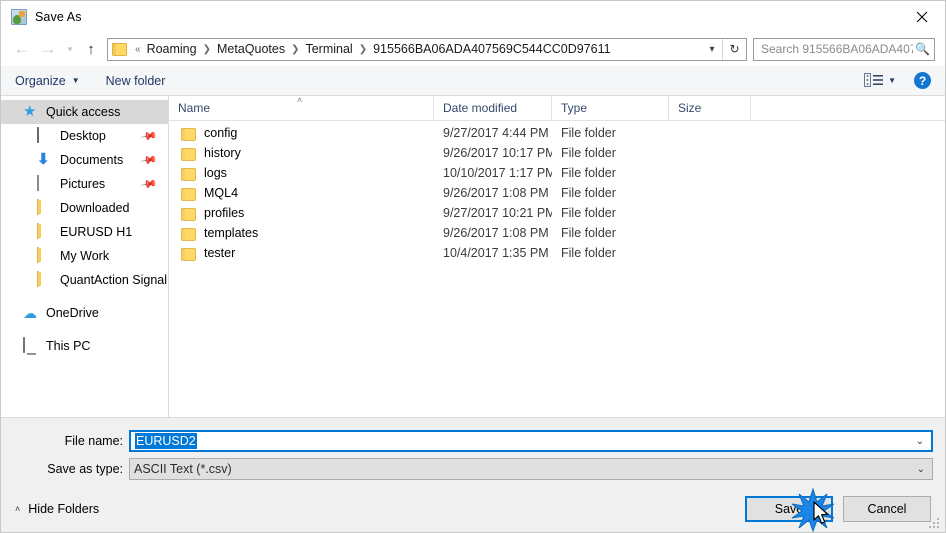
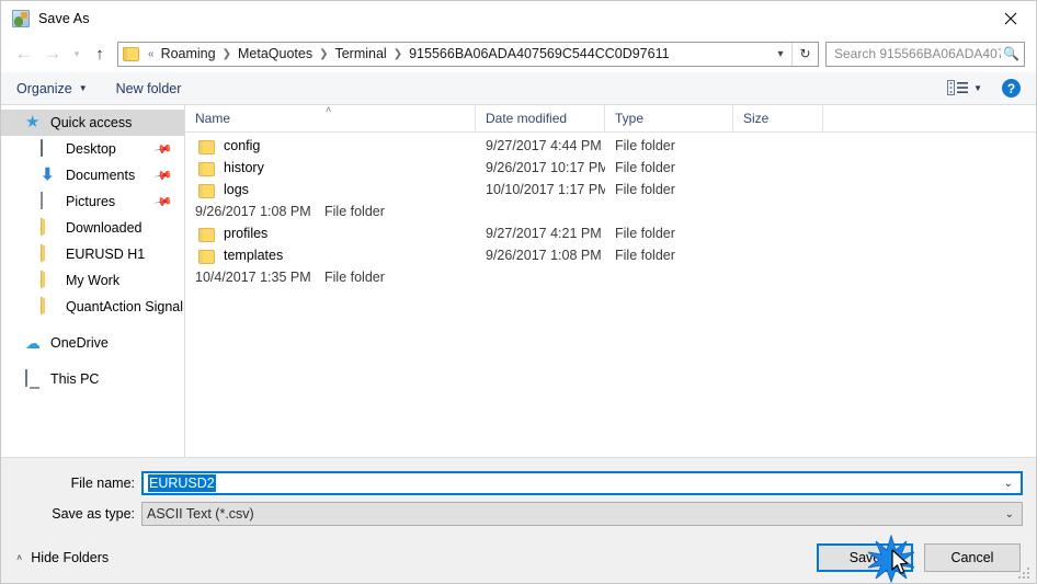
  Save As
  ←
  →
  ▾
  ↑
  «
  Roaming
  ❯
  MetaQuotes
  ❯
  Terminal
  ❯
  915566BA06ADA407569C544CC0D97611
  ▾
  ↻
  Search 915566BA06ADA40
  🔍
  Organize
  ▼
  New folder
  ▼
  ?
  ★
  Quick access
  Desktop
  ⬇
  Documents
  Pictures
  Downloaded
  EURUSD H1
  My Work
  QuantAction Signal
  ☁
  OneDrive
  This PC
  Name
  Date modified
  Type
  Size
  ˄
  config
  9/27/2017 4:44 PM
  File folder
  history
  9/26/2017 10:17 PM
  File folder
  logs
  10/10/2017 1:17 PM
  File folder
- MQL4
  9/26/2017 1:08 PM
  File folder
  profiles
- 9/27/2017 10:21 PM
+ 9/27/2017 4:21 PM
  File folder
  templates
  9/26/2017 1:08 PM
  File folder
- tester
  10/4/2017 1:35 PM
  File folder
  File name:
  EURUSD2
  ⌄
  Save as type:
  ASCII Text (*.csv)
  ⌄
  ˄
  Hide Folders
  Sav
  Cancel
